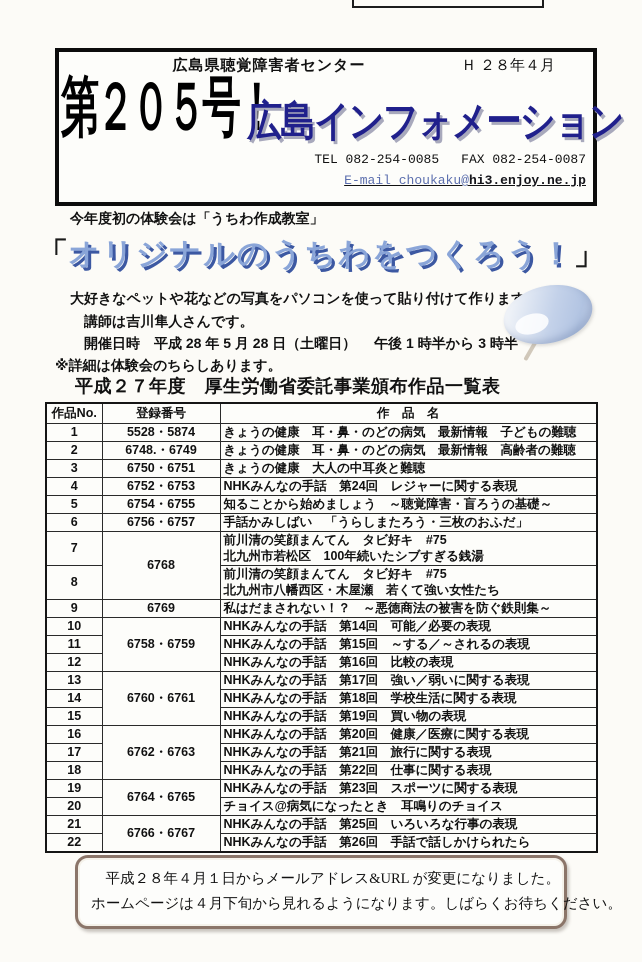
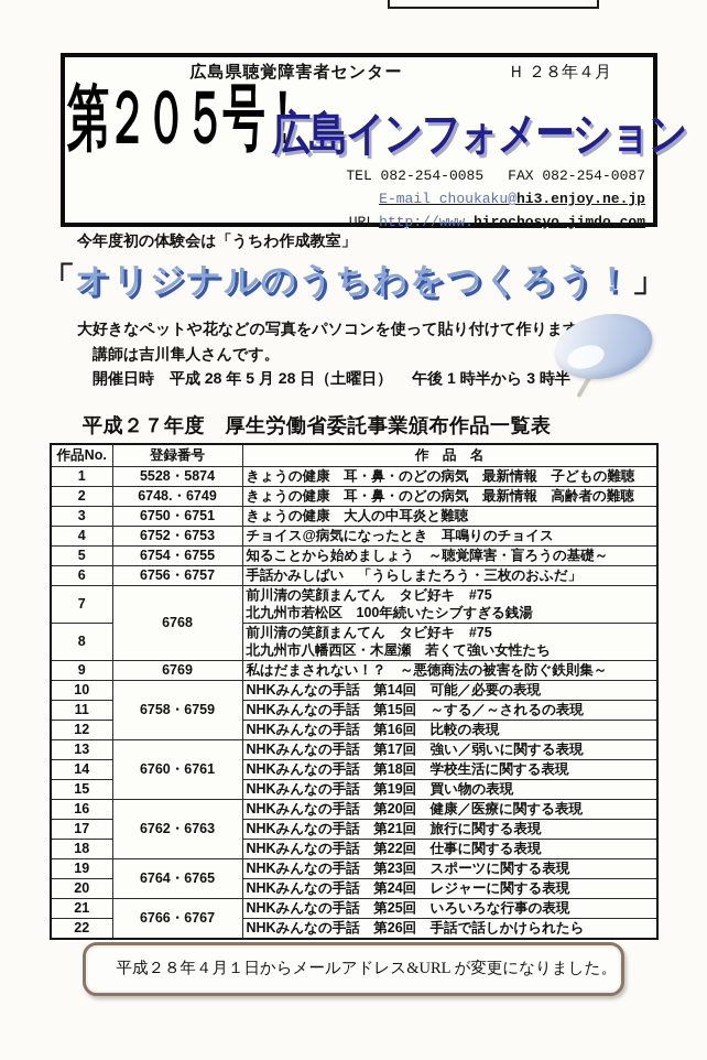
  広島県聴覚障害者センター
  Ｈ ２８年４月
  第２０５号！
  広島インフォメーション
  TEL 082-254-0085 FAX 082-254-0087
  E-mail choukaku@hi3.enjoy.ne.jp
+ URL http://www.hirochosyo.jimdo.com
  今年度初の体験会は「うちわ作成教室」
  「オリジナルのうちわをつくろう！」
  大好きなペットや花などの写真をパソコンを使って貼り付けて作りま
  講師は吉川隼人さんです。
  開催日時 平成 28 年 5 月 28 日（土曜日） 午後 1 時半から 3 時半
- ※詳細は体験会のちらしあります。
  平成２７年度 厚生労働省委託事業頒布作品一覧表
  作品No.	登録番号	作 品 名
  1	5528・5874	きょうの健康 耳・鼻・のどの病気 最新情報 子どもの難聴
  2	6748.・6749	きょうの健康 耳・鼻・のどの病気 最新情報 高齢者の難聴
  3	6750・6751	きょうの健康 大人の中耳炎と難聴
- 4	6752・6753	NHKみんなの手話 第24回 レジャーに関する表現
+ 4	6752・6753	チョイス@病気になったとき 耳鳴りのチョイス
  5	6754・6755	知ることから始めましょう ～聴覚障害・盲ろうの基礎～
  6	6756・6757	手話かみしばい 「うらしまたろう・三枚のおふだ」
  7	6768	前川清の笑顔まんてん タビ好キ #75 北九州市若松区 100年続いたシブすぎる銭湯
  8	前川清の笑顔まんてん タビ好キ #75 北九州市八幡西区・木屋瀬 若くて強い女性たち
  9	6769	私はだまされない！？ ～悪徳商法の被害を防ぐ鉄則集～
  10	6758・6759	NHKみんなの手話 第14回 可能／必要の表現
  11	NHKみんなの手話 第15回 ～する／～されるの表現
  12	NHKみんなの手話 第16回 比較の表現
  13	6760・6761	NHKみんなの手話 第17回 強い／弱いに関する表現
  14	NHKみんなの手話 第18回 学校生活に関する表現
  15	NHKみんなの手話 第19回 買い物の表現
  16	6762・6763	NHKみんなの手話 第20回 健康／医療に関する表現
  17	NHKみんなの手話 第21回 旅行に関する表現
  18	NHKみんなの手話 第22回 仕事に関する表現
  19	6764・6765	NHKみんなの手話 第23回 スポーツに関する表現
- 20	チョイス@病気になったとき 耳鳴りのチョイス
+ 20	NHKみんなの手話 第24回 レジャーに関する表現
  21	6766・6767	NHKみんなの手話 第25回 いろいろな行事の表現
  22	NHKみんなの手話 第26回 手話で話しかけられたら
  平成２８年４月１日からメールアドレス&URL が変更になりました。
- ホームページは４月下旬から見れるようになります。しばらくお待ちください。
